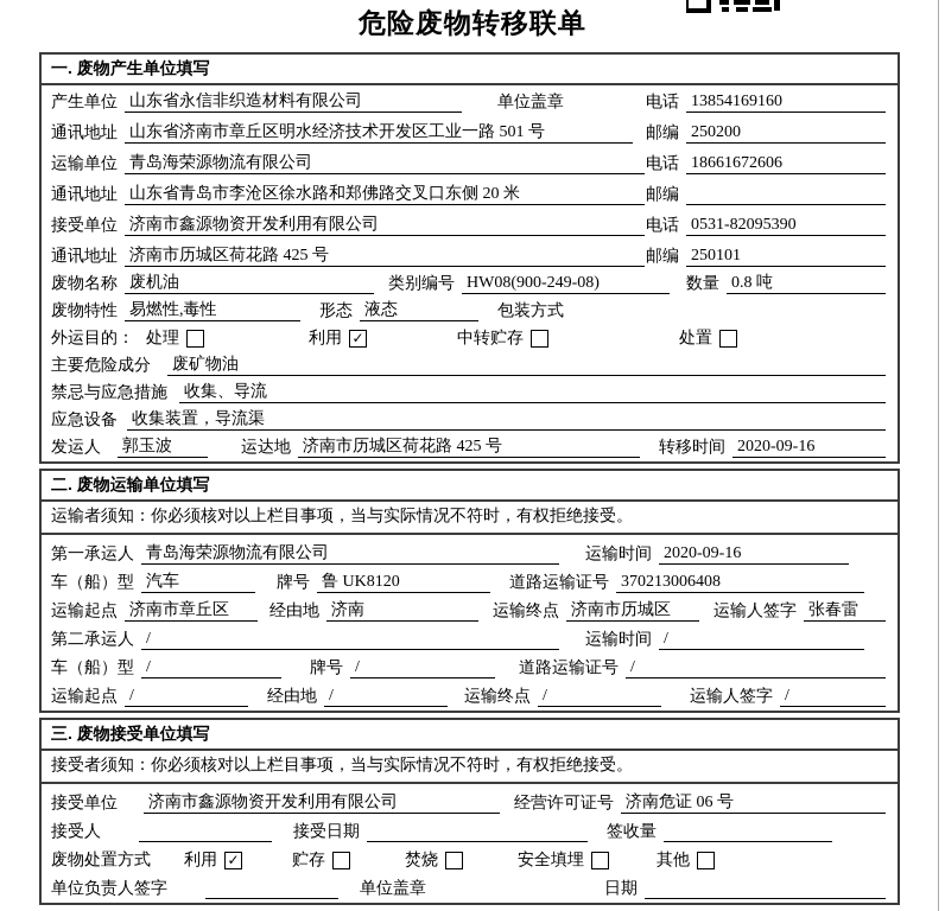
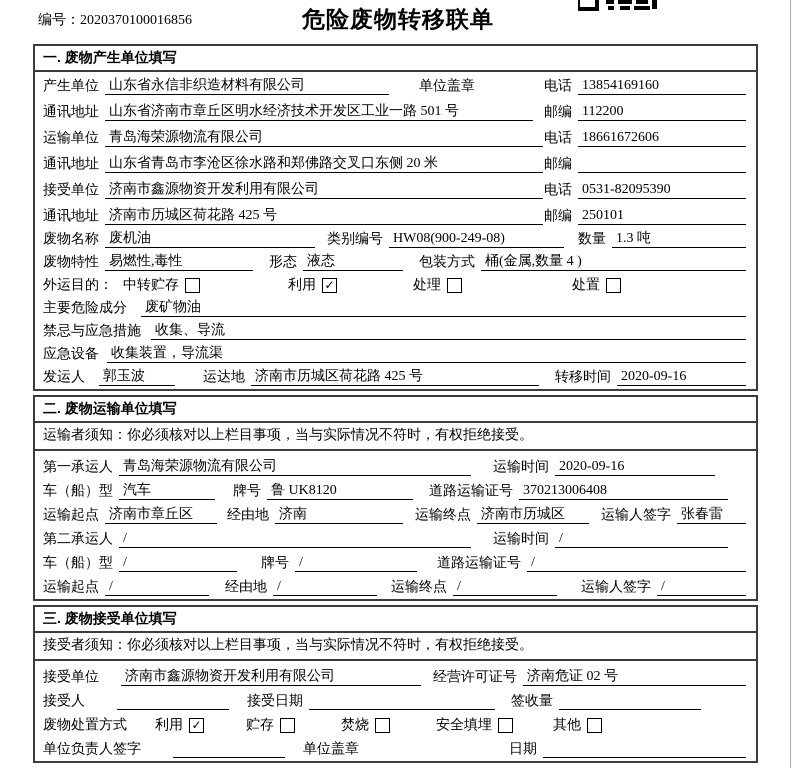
+ 编号：2020370100016856
  危险废物转移联单
  一. 废物产生单位填写
  产生单位
  山东省永信非织造材料有限公司
  单位盖章
  电话
  13854169160
  通讯地址
  山东省济南市章丘区明水经济技术开发区工业一路 501 号
  邮编
- 250200
+ 112200
  运输单位
  青岛海荣源物流有限公司
  电话
  18661672606
  通讯地址
  山东省青岛市李沧区徐水路和郑佛路交叉口东侧 20 米
  邮编
  接受单位
  济南市鑫源物资开发利用有限公司
  电话
  0531-82095390
  通讯地址
  济南市历城区荷花路 425 号
  邮编
  250101
  废物名称
  废机油
  类别编号
  HW08(900-249-08)
  数量
- 0.8 吨
+ 1.3 吨
  废物特性
  易燃性,毒性
  形态
  液态
  包装方式
+ 桶(金属,数量 4 )
  外运目的：
- 处理
+ 中转贮存
  利用
  ✓
- 中转贮存
+ 处理
  处置
  主要危险成分
  废矿物油
  禁忌与应急措施
  收集、导流
  应急设备
  收集装置，导流渠
  发运人
  郭玉波
  运达地
  济南市历城区荷花路 425 号
  转移时间
  2020-09-16
  二. 废物运输单位填写
  运输者须知：你必须核对以上栏目事项，当与实际情况不符时，有权拒绝接受。
  第一承运人
  青岛海荣源物流有限公司
  运输时间
  2020-09-16
  车（船）型
  汽车
  牌号
  鲁 UK8120
  道路运输证号
  370213006408
  运输起点
  济南市章丘区
  经由地
  济南
  运输终点
  济南市历城区
  运输人签字
  张春雷
  第二承运人
  /
  运输时间
  /
  车（船）型
  /
  牌号
  /
  道路运输证号
  /
  运输起点
  /
  经由地
  /
  运输终点
  /
  运输人签字
  /
  三. 废物接受单位填写
  接受者须知：你必须核对以上栏目事项，当与实际情况不符时，有权拒绝接受。
  接受单位
  济南市鑫源物资开发利用有限公司
  经营许可证号
- 济南危证 06 号
+ 济南危证 02 号
  接受人
  接受日期
  签收量
  废物处置方式
  利用
  ✓
  贮存
  焚烧
  安全填埋
  其他
  单位负责人签字
  单位盖章
  日期
